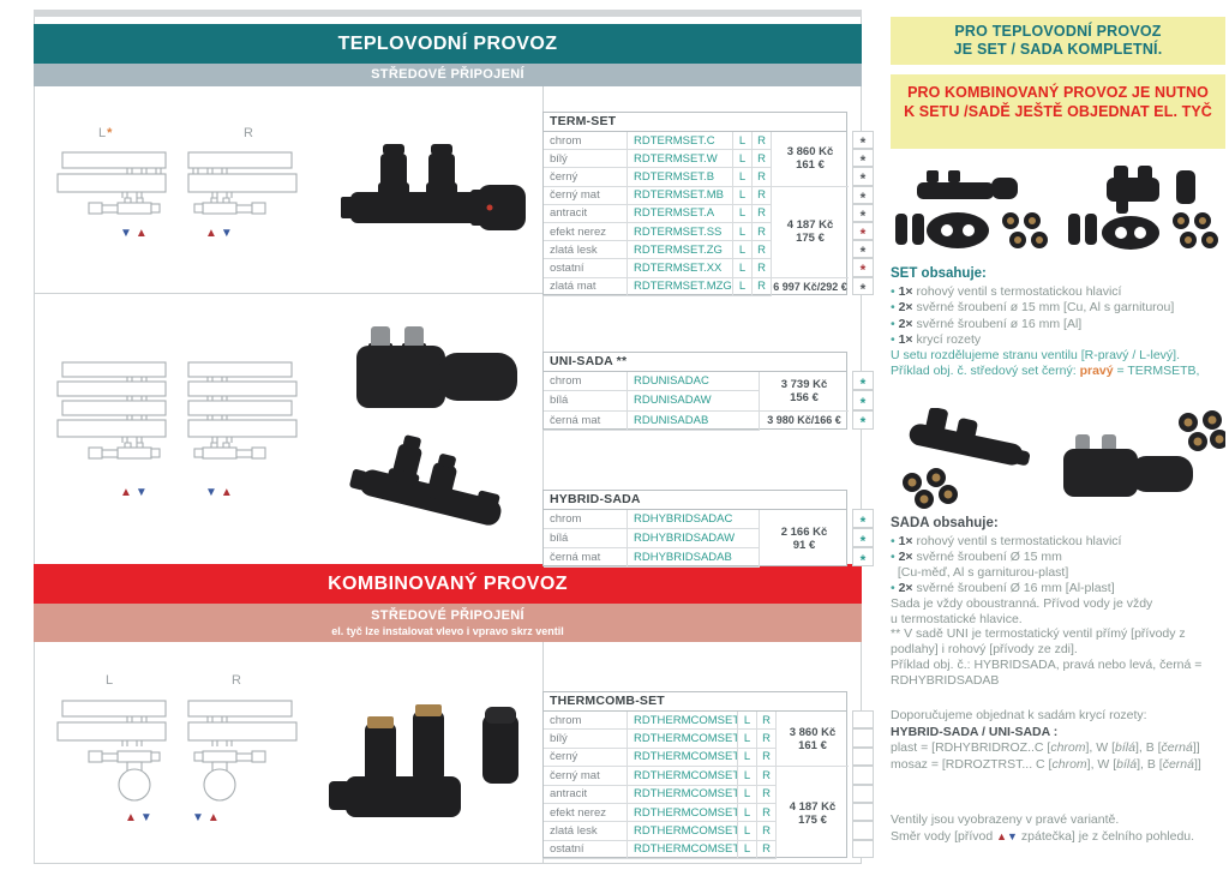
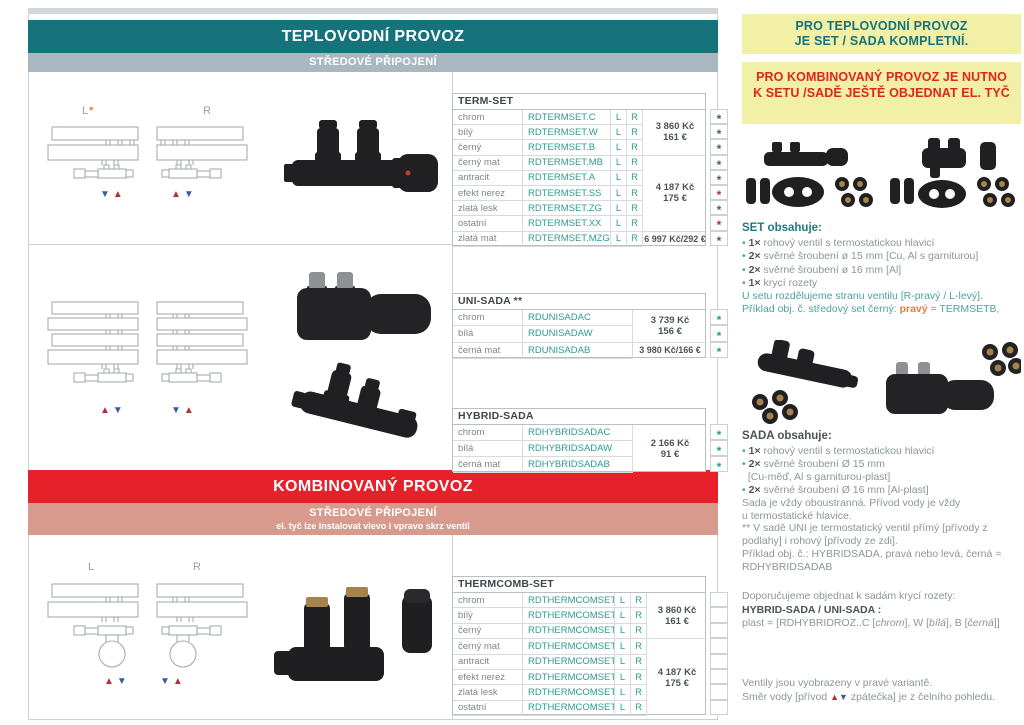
  TEPLOVODNÍ PROVOZ
  STŘEDOVÉ PŘIPOJENÍ
  KOMBINOVANÝ PROVOZ
  STŘEDOVÉ PŘIPOJENÍ
  el. tyč lze instalovat vlevo i vpravo skrz ventil
  L*
  R
  ▼
  ▲
  ▲
  ▼
  ▲
  ▼
  ▼
  ▲
  L
  R
  ▲
  ▼
  ▼
  ▲
  PRO TEPLOVODNÍ PROVOZ
  JE SET / SADA KOMPLETNÍ.
  PRO KOMBINOVANÝ PROVOZ JE NUTNO
  K SETU /SADĚ JEŠTĚ OBJEDNAT EL. TYČ
  SET obsahuje:
  • 1× rohový ventil s termostatickou hlavicí
  • 2× svěrné šroubení ø 15 mm [Cu, Al s garniturou]
  • 2× svěrné šroubení ø 16 mm [Al]
  • 1× krycí rozety
  U setu rozdělujeme stranu ventilu [R-pravý / L-levý].
  Příklad obj. č. středový set černý: pravý = TERMSETB,
  SADA obsahuje:
  • 1× rohový ventil s termostatickou hlavicí
  • 2× svěrné šroubení Ø 15 mm
  [Cu-měď, Al s garniturou-plast]
  • 2× svěrné šroubení Ø 16 mm [Al-plast]
  Sada je vždy oboustranná. Přívod vody je vždy
  u termostatické hlavice.
  ** V sadě UNI je termostatický ventil přímý [přívody z
  podlahy] i rohový [přívody ze zdi].
  Příklad obj. č.: HYBRIDSADA, pravá nebo levá, černá =
  RDHYBRIDSADAB
  Doporučujeme objednat k sadám krycí rozety:
  HYBRID-SADA / UNI-SADA :
  plast = [RDHYBRIDROZ..C [chrom], W [bílá], B [černá]]
- mosaz = [RDROZTRST... C [chrom], W [bílá], B [černá]]
  Ventily jsou vyobrazeny v pravé variantě.
  Směr vody [přívod ▲▼ zpátečka] je z čelního pohledu.
  TERM-SET
  chrom
  RDTERMSET.C
  L
  R
  bílý
  RDTERMSET.W
  L
  R
  černý
  RDTERMSET.B
  L
  R
  černý mat
  RDTERMSET.MB
  L
  R
  antracit
  RDTERMSET.A
  L
  R
  efekt nerez
  RDTERMSET.SS
  L
  R
  zlatá lesk
  RDTERMSET.ZG
  L
  R
  ostatní
  RDTERMSET.XX
  L
  R
  zlatá mat
  RDTERMSET.MZG
  L
  R
  3 860 Kč
  161 €
  4 187 Kč
  175 €
  6 997 Kč/292 €
  *
  *
  *
  *
  *
  *
  *
  *
  *
  UNI-SADA **
  chrom
  RDUNISADAC
  bílá
  RDUNISADAW
  černá mat
  RDUNISADAB
  3 739 Kč
  156 €
  3 980 Kč/166 €
  *
  *
  *
  HYBRID-SADA
  chrom
  RDHYBRIDSADAC
  bílá
  RDHYBRIDSADAW
  černá mat
  RDHYBRIDSADAB
  2 166 Kč
  91 €
  *
  *
  *
  THERMCOMB-SET
  chrom
  RDTHERMCOMSET
  L
  R
  bílý
  RDTHERMCOMSET
  L
  R
  černý
  RDTHERMCOMSET
  L
  R
  černý mat
  RDTHERMCOMSET
  L
  R
  antracit
  RDTHERMCOMSET
  L
  R
  efekt nerez
  RDTHERMCOMSET
  L
  R
  zlatá lesk
  RDTHERMCOMSET
  L
  R
  ostatní
  RDTHERMCOMSET
  L
  R
  3 860 Kč
  161 €
  4 187 Kč
  175 €
